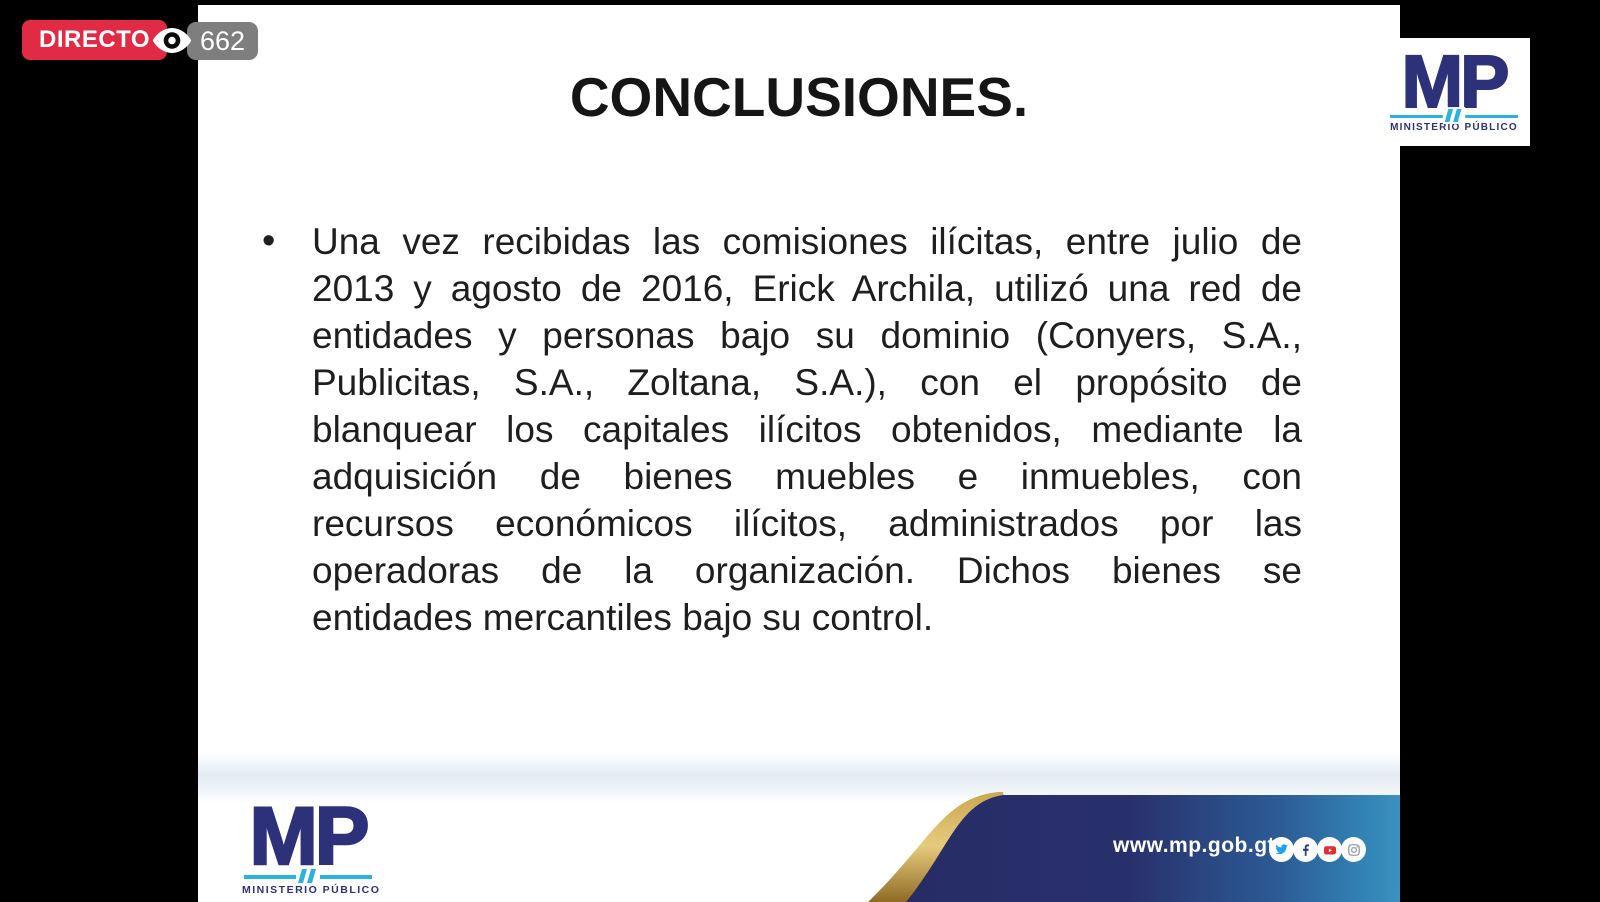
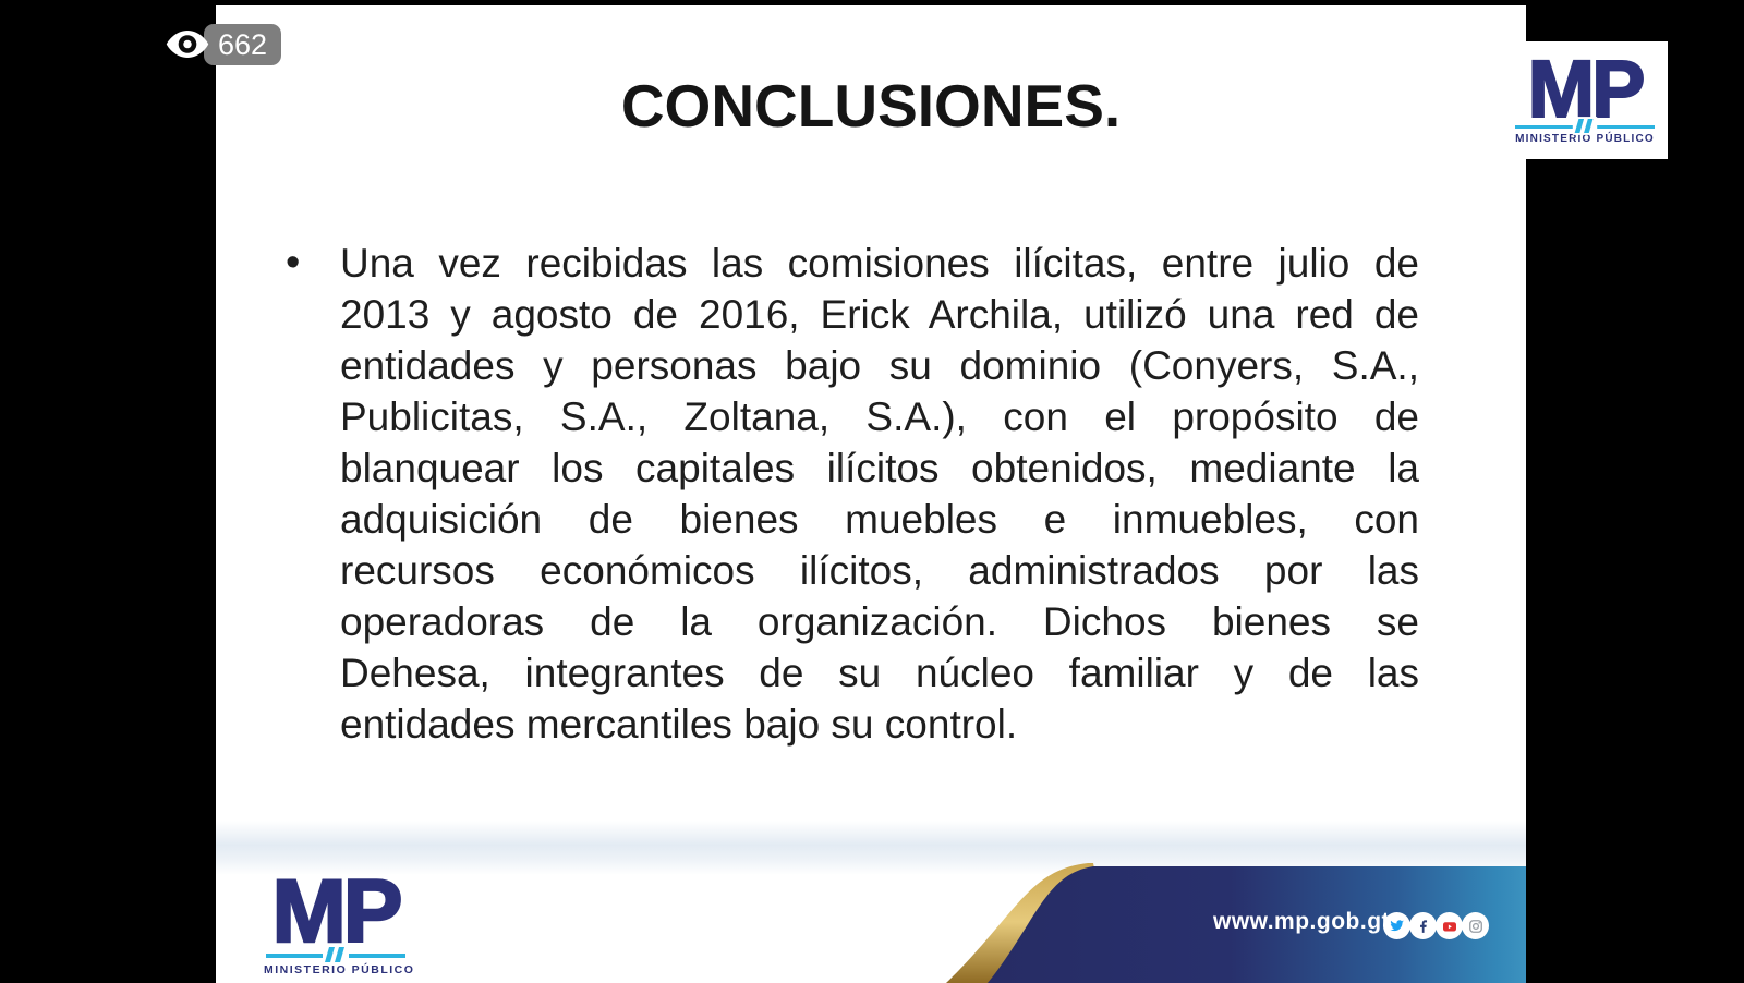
  CONCLUSIONES.
  •
  Una vez recibidas las comisiones ilícitas, entre julio de
  2013 y agosto de 2016, Erick Archila, utilizó una red de
  entidades y personas bajo su dominio (Conyers, S.A.,
  Publicitas, S.A., Zoltana, S.A.), con el propósito de
  blanquear los capitales ilícitos obtenidos, mediante la
  adquisición de bienes muebles e inmuebles, con
  recursos económicos ilícitos, administrados por las
  operadoras de la organización. Dichos bienes se
+ Dehesa, integrantes de su núcleo familiar y de las
  entidades mercantiles bajo su control.
  www.mp.gob.g
  MP
  MINISTERIO PÚBLICO
  MP
  MINISTERIO PÚBLICO
- DIRECTO
  662
